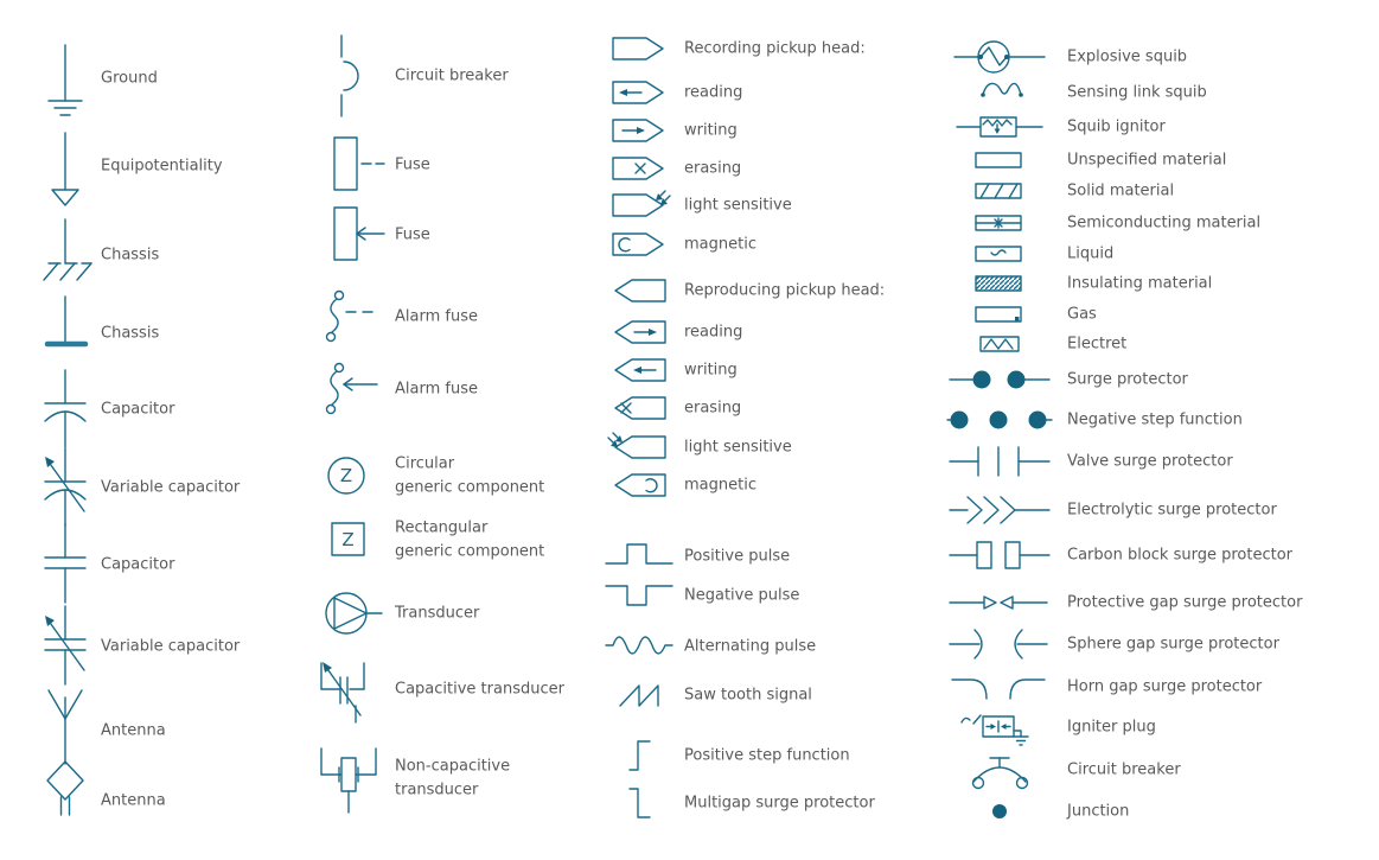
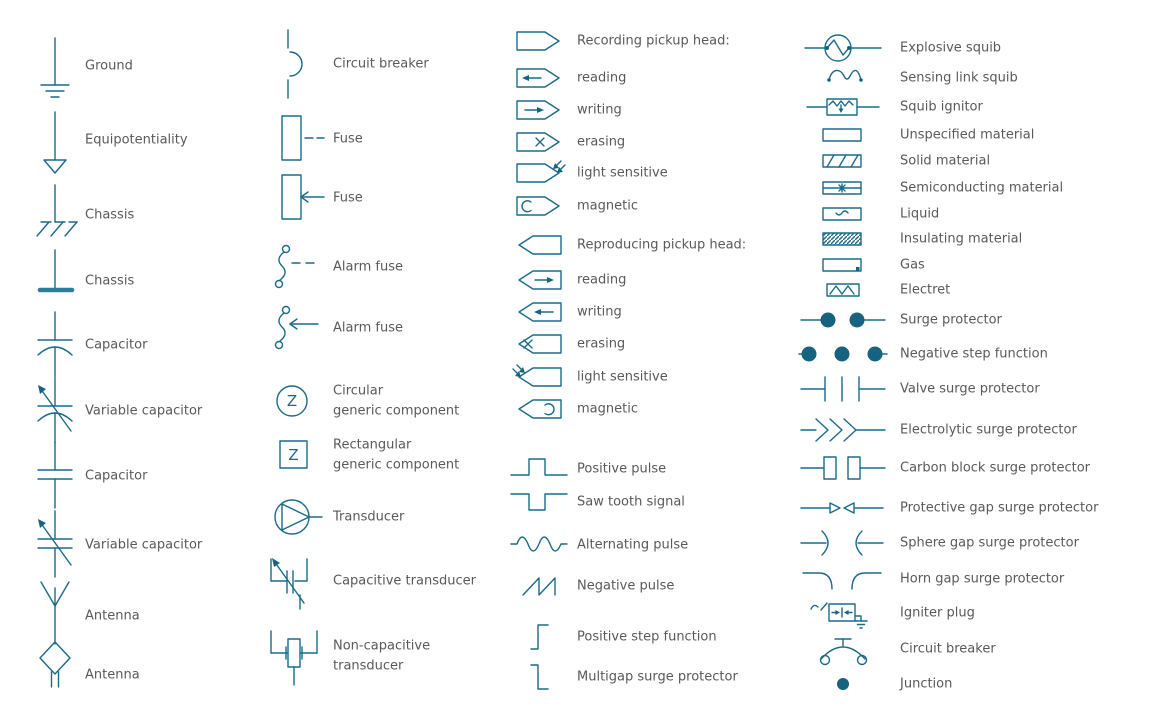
  Ground
  Equipotentiality
  Chassis
  Chassis
  Capacitor
  Variable capacitor
  Capacitor
  Variable capacitor
  Antenna
  Antenna
  Circuit breaker
  Fuse
  Fuse
  Alarm fuse
  Alarm fuse
  Z
  Circular
  generic component
  Z
  Rectangular
  generic component
  Transducer
  Capacitive transducer
  Non-capacitive
  transducer
  Recording pickup head:
  reading
  writing
  erasing
  light sensitive
  magnetic
  Reproducing pickup head:
  reading
  writing
  erasing
  light sensitive
  magnetic
  Positive pulse
- Negative pulse
+ Saw tooth signal
  Alternating pulse
- Saw tooth signal
+ Negative pulse
  Positive step function
  Multigap surge protector
  Explosive squib
  Sensing link squib
  Squib ignitor
  Unspecified material
  Solid material
  Semiconducting material
  Liquid
  Insulating material
  Gas
  Electret
  Surge protector
  Negative step function
  Valve surge protector
  Electrolytic surge protector
  Carbon block surge protector
  Protective gap surge protector
  Sphere gap surge protector
  Horn gap surge protector
  Igniter plug
  Circuit breaker
  Junction
